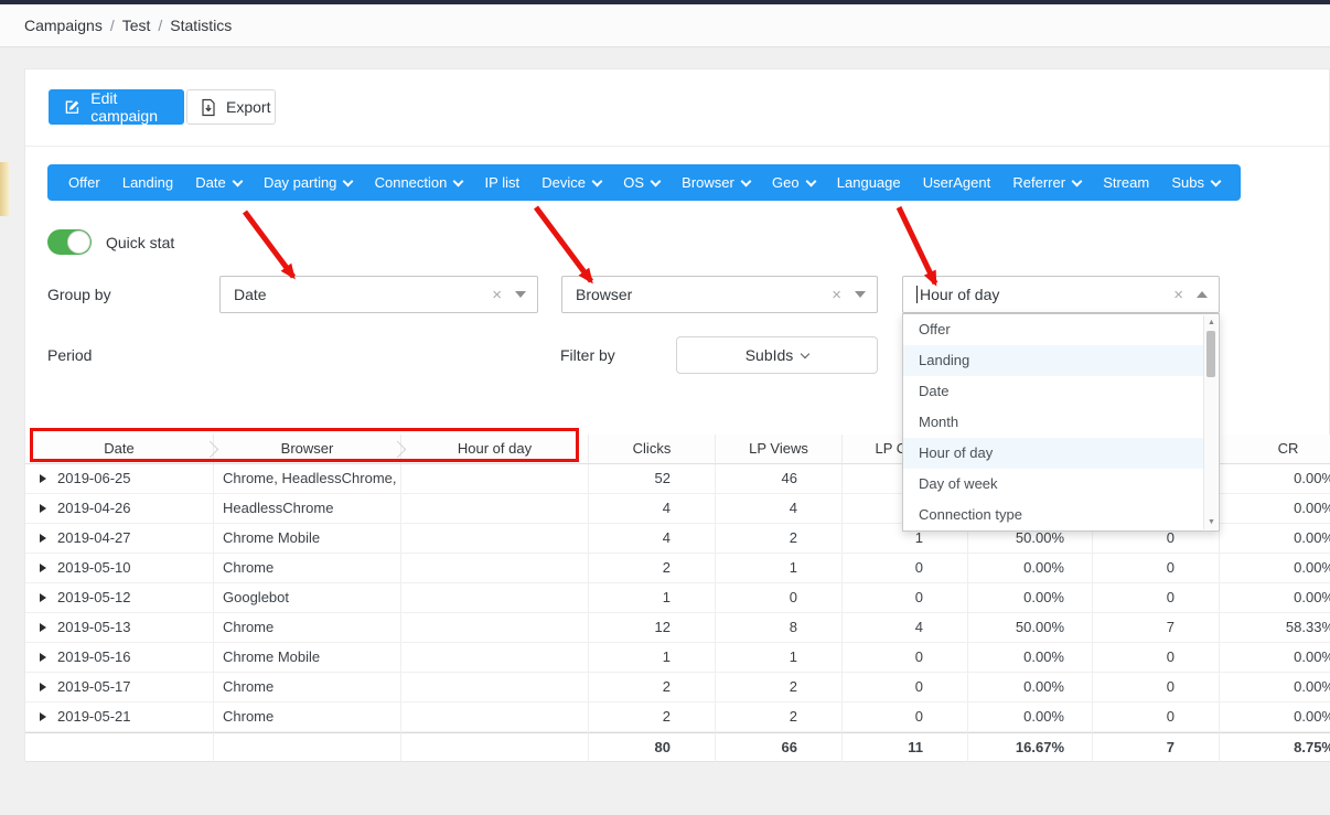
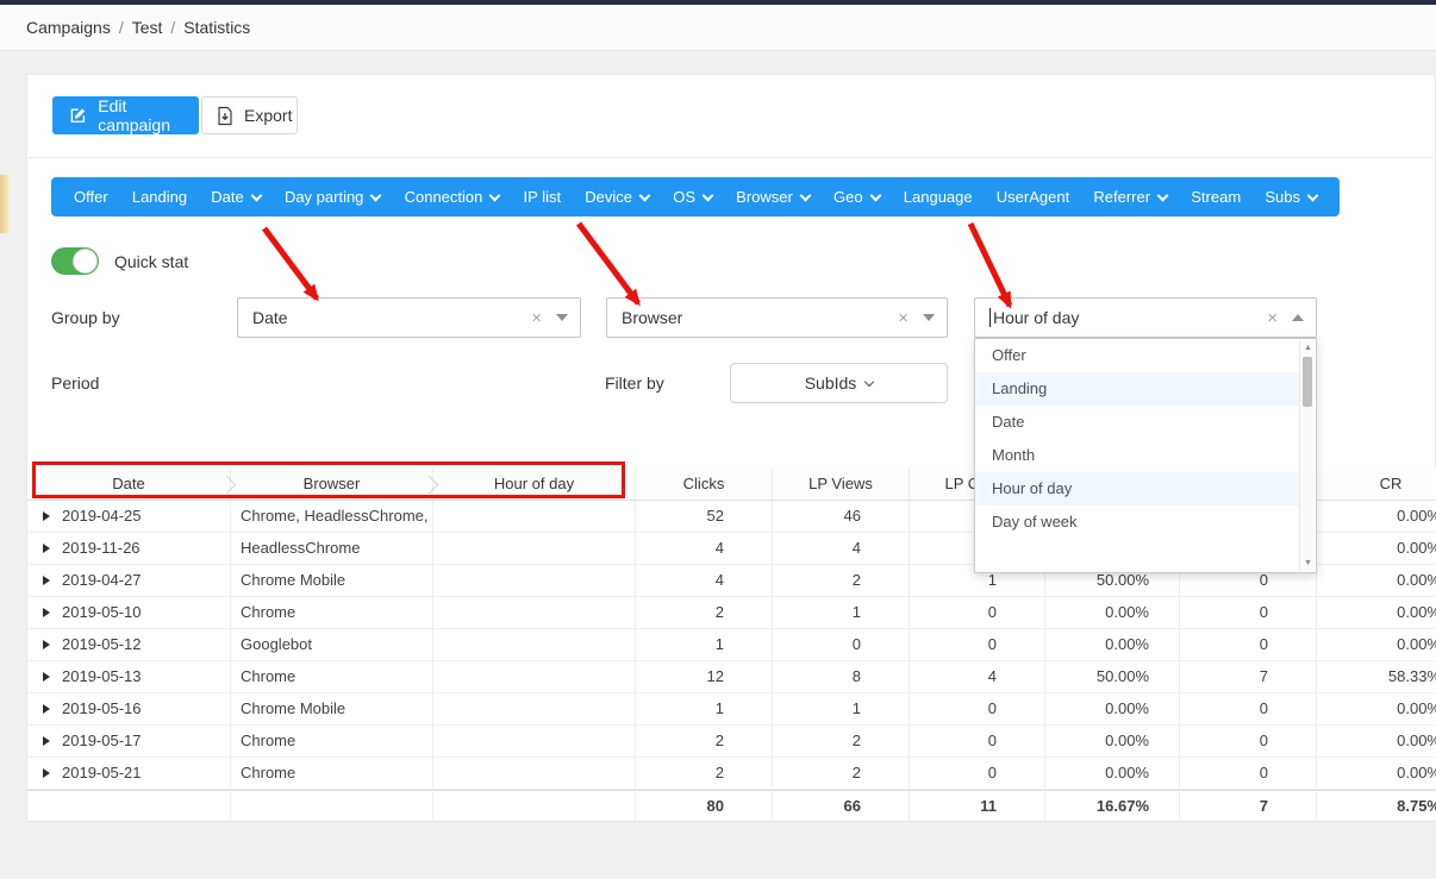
  Campaigns / Test / Statistics
  Edit campaign
  Export
  Offer
  Landing
  Date
  Day parting
  Connection
  IP list
  Device
  OS
  Browser
  Geo
  Language
  UserAgent
  Referrer
  Stream
  Subs
  Quick stat
  Group by
  Date
  ×
  Browser
  ×
  Hour of day
  ×
  Offer
  Landing
  Date
  Month
  Hour of day
  Day of week
- Connection type
  Period
  Filter by
  SubIds
  Date
  Browser
  Hour of day
  Clicks
  LP Views
  CR
- 2019-06-25
+ 2019-04-25
  Chrome, HeadlessChrome,
  52
  46
  0.00%
- 2019-04-26
+ 2019-11-26
  HeadlessChrome
  4
  4
  0.00%
  2019-04-27
  Chrome Mobile
  4
  2
  1
  50.00%
  0
  0.00%
  2019-05-10
  Chrome
  2
  1
  0
  0.00%
  0
  0.00%
  2019-05-12
  Googlebot
  1
  0
  0
  0.00%
  0
  0.00%
  2019-05-13
  Chrome
  12
  8
  4
  50.00%
  7
  58.33%
  2019-05-16
  Chrome Mobile
  1
  1
  0
  0.00%
  0
  0.00%
  2019-05-17
  Chrome
  2
  2
  0
  0.00%
  0
  0.00%
  2019-05-21
  Chrome
  2
  2
  0
  0.00%
  0
  0.00%
  80
  66
  11
  16.67%
  7
  8.75%
